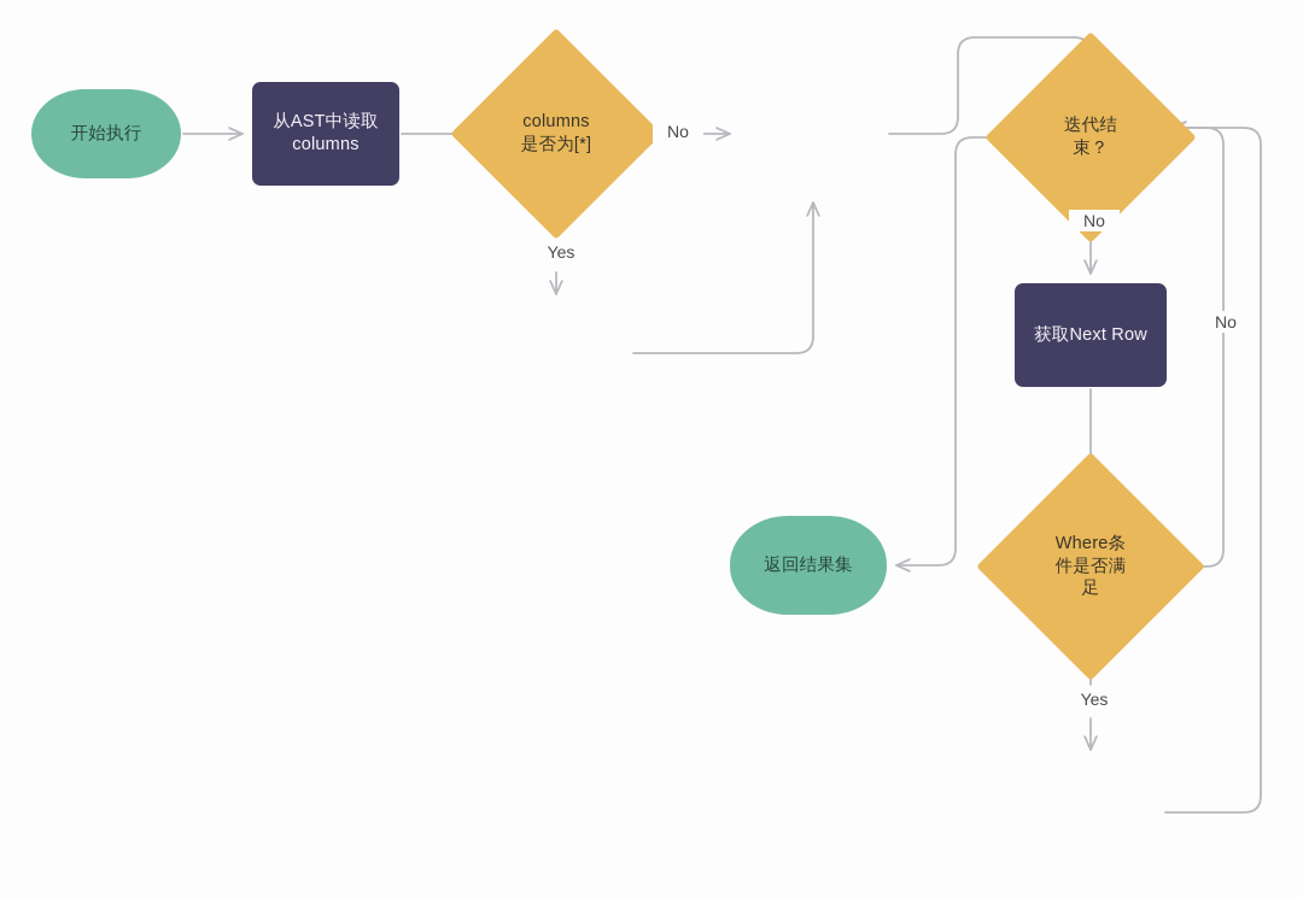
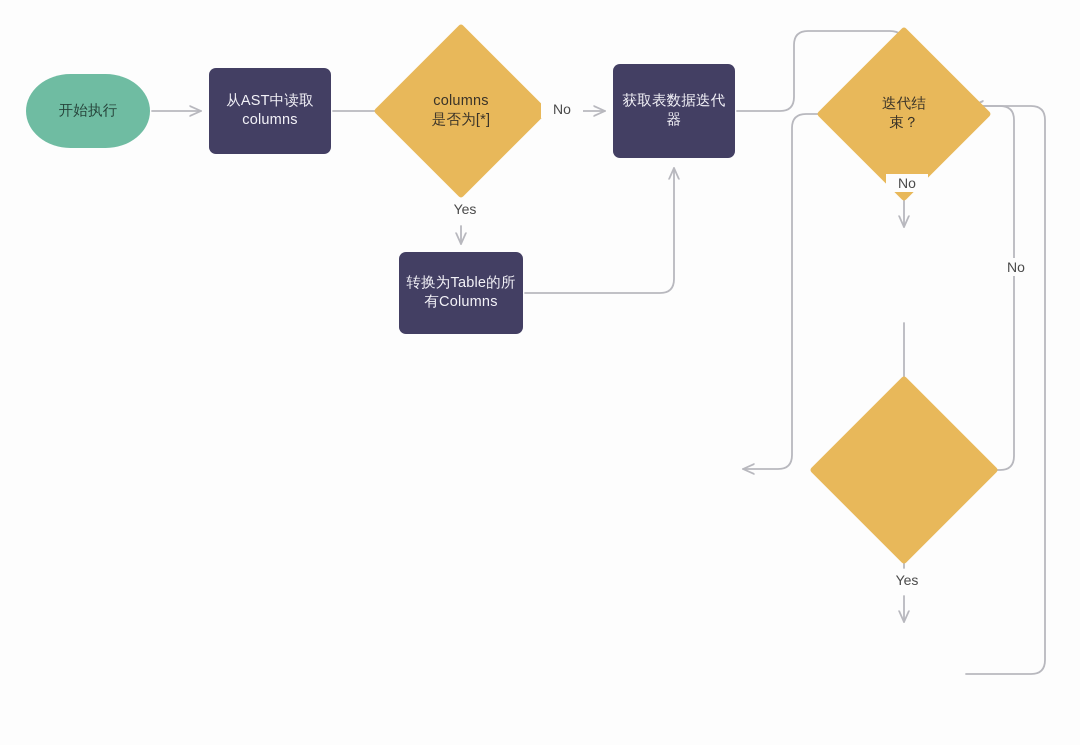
  开始执行
  从AST中读取
  columns
  columns
  是否为[*]
+ 转换为Table的所
+ 有Columns
+ 获取表数据迭代
+ 器
  迭代结
  束？
- 获取Next Row
- Where条
- 件是否满
- 足
- 返回结果集
  No
  Yes
  No
  Yes
  No
